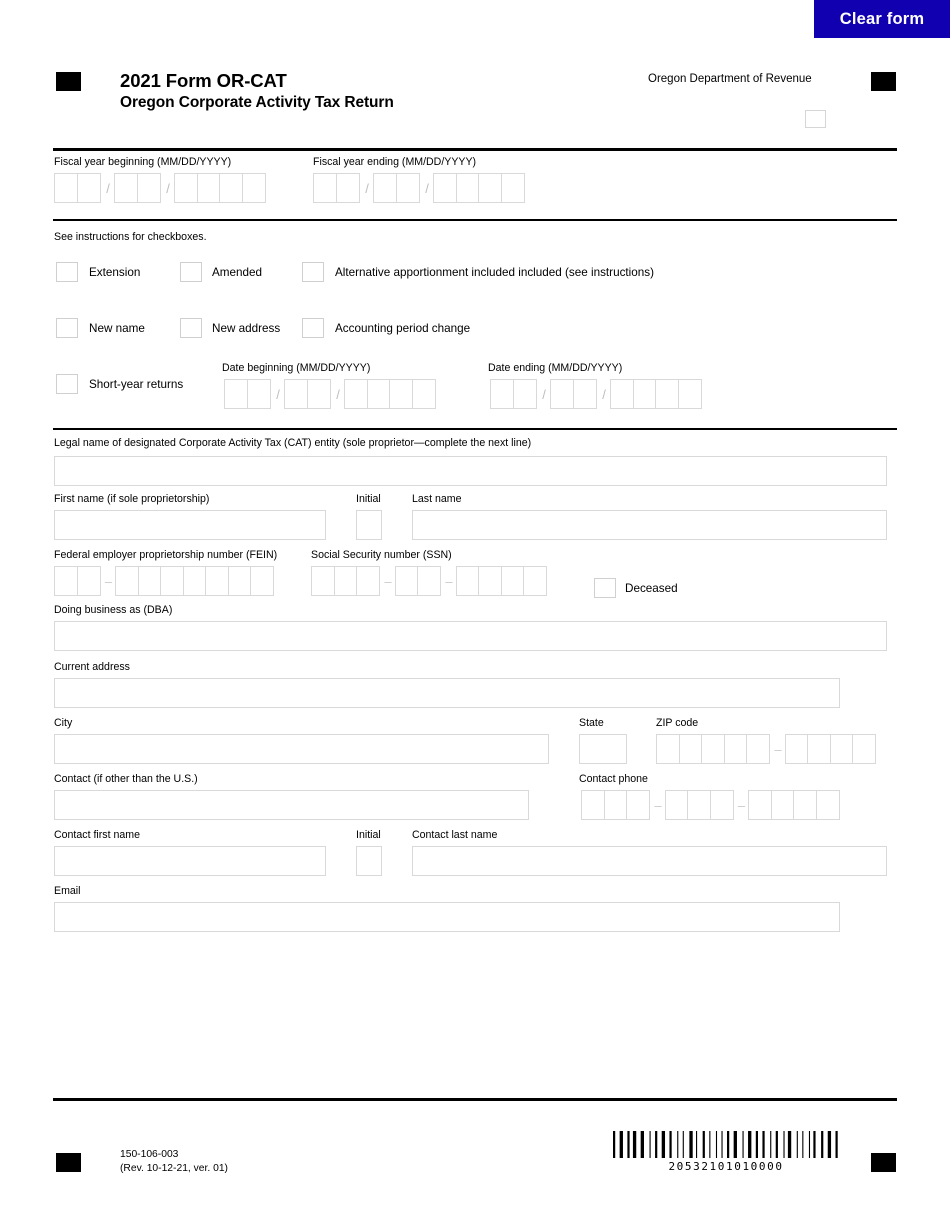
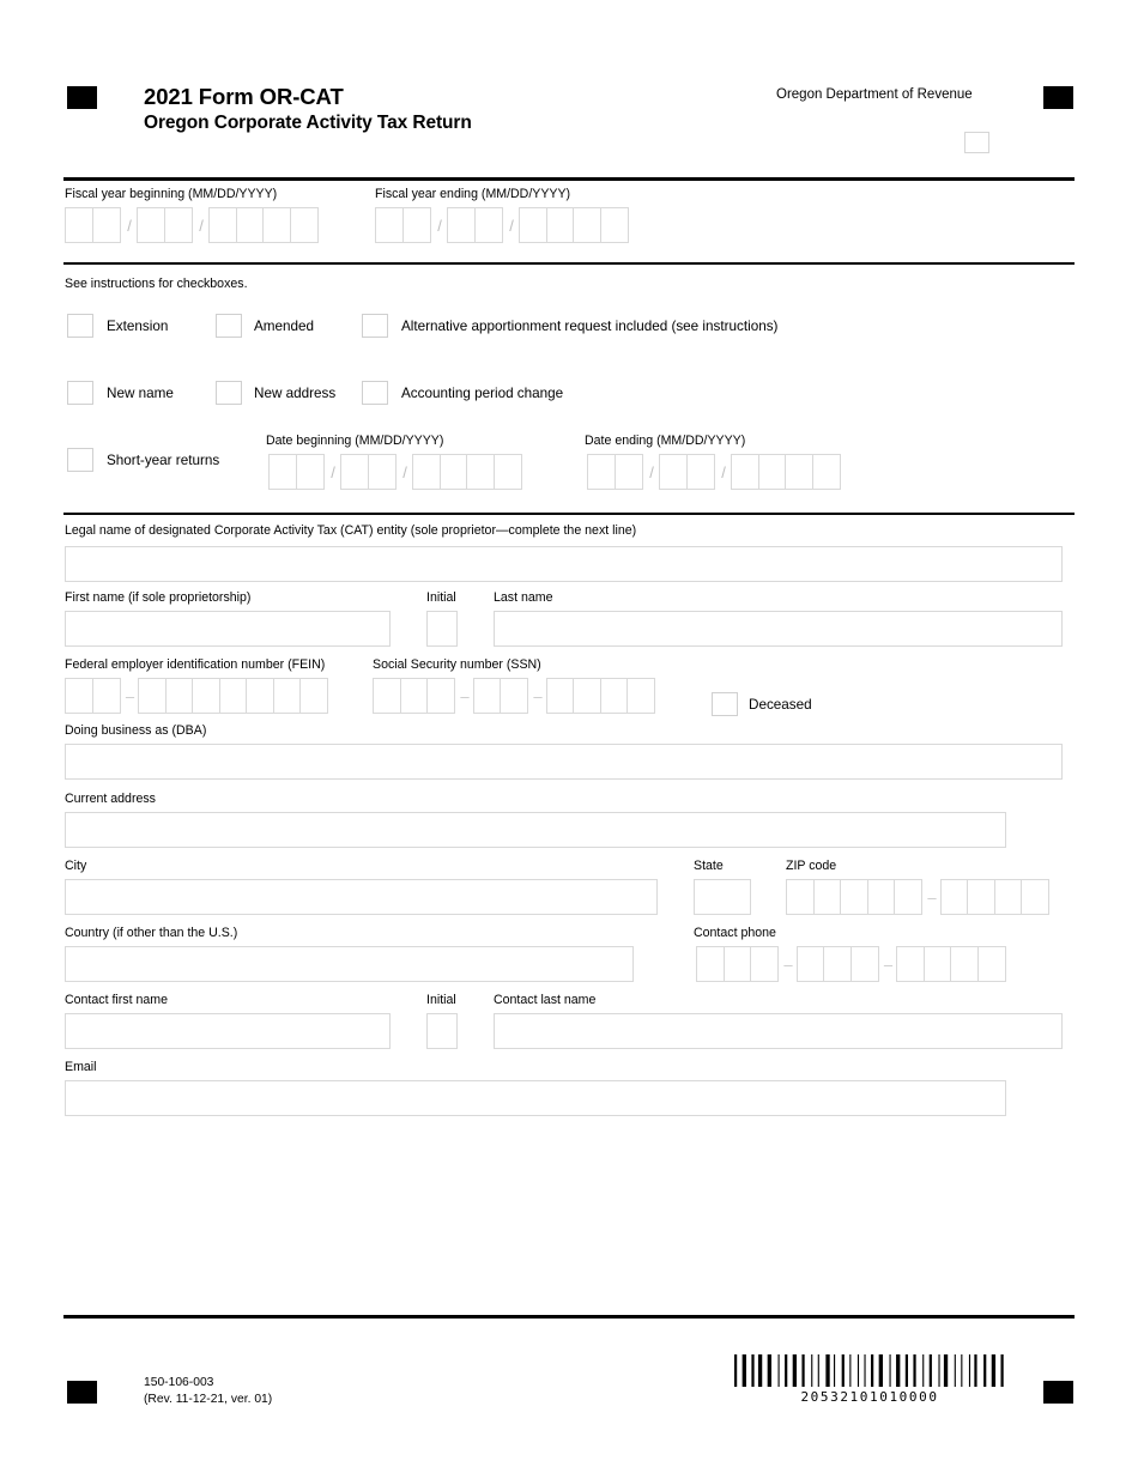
- Clear form
  2021 Form OR-CAT
  Oregon Corporate Activity Tax Return
  Oregon Department of Revenue
  Fiscal year beginning (MM/DD/YYYY)
  /
  /
  Fiscal year ending (MM/DD/YYYY)
  /
  /
  See instructions for checkboxes.
  Extension
  Amended
- Alternative apportionment included included (see instructions)
+ Alternative apportionment request included (see instructions)
  New name
  New address
  Accounting period change
  Short-year returns
  Date beginning (MM/DD/YYYY)
  /
  /
  Date ending (MM/DD/YYYY)
  /
  /
  Legal name of designated Corporate Activity Tax (CAT) entity (sole proprietor—complete the next line)
  First name (if sole proprietorship)
  Initial
  Last name
- Federal employer proprietorship number (FEIN)
+ Federal employer identification number (FEIN)
  –
  Social Security number (SSN)
  –
  –
  Deceased
  Doing business as (DBA)
  Current address
  City
  State
  ZIP code
  –
- Contact (if other than the U.S.)
+ Country (if other than the U.S.)
  Contact phone
  –
  –
  Contact first name
  Initial
  Contact last name
  Email
  150-106-003
- (Rev. 10-12-21, ver. 01)
+ (Rev. 11-12-21, ver. 01)
  20532101010000
